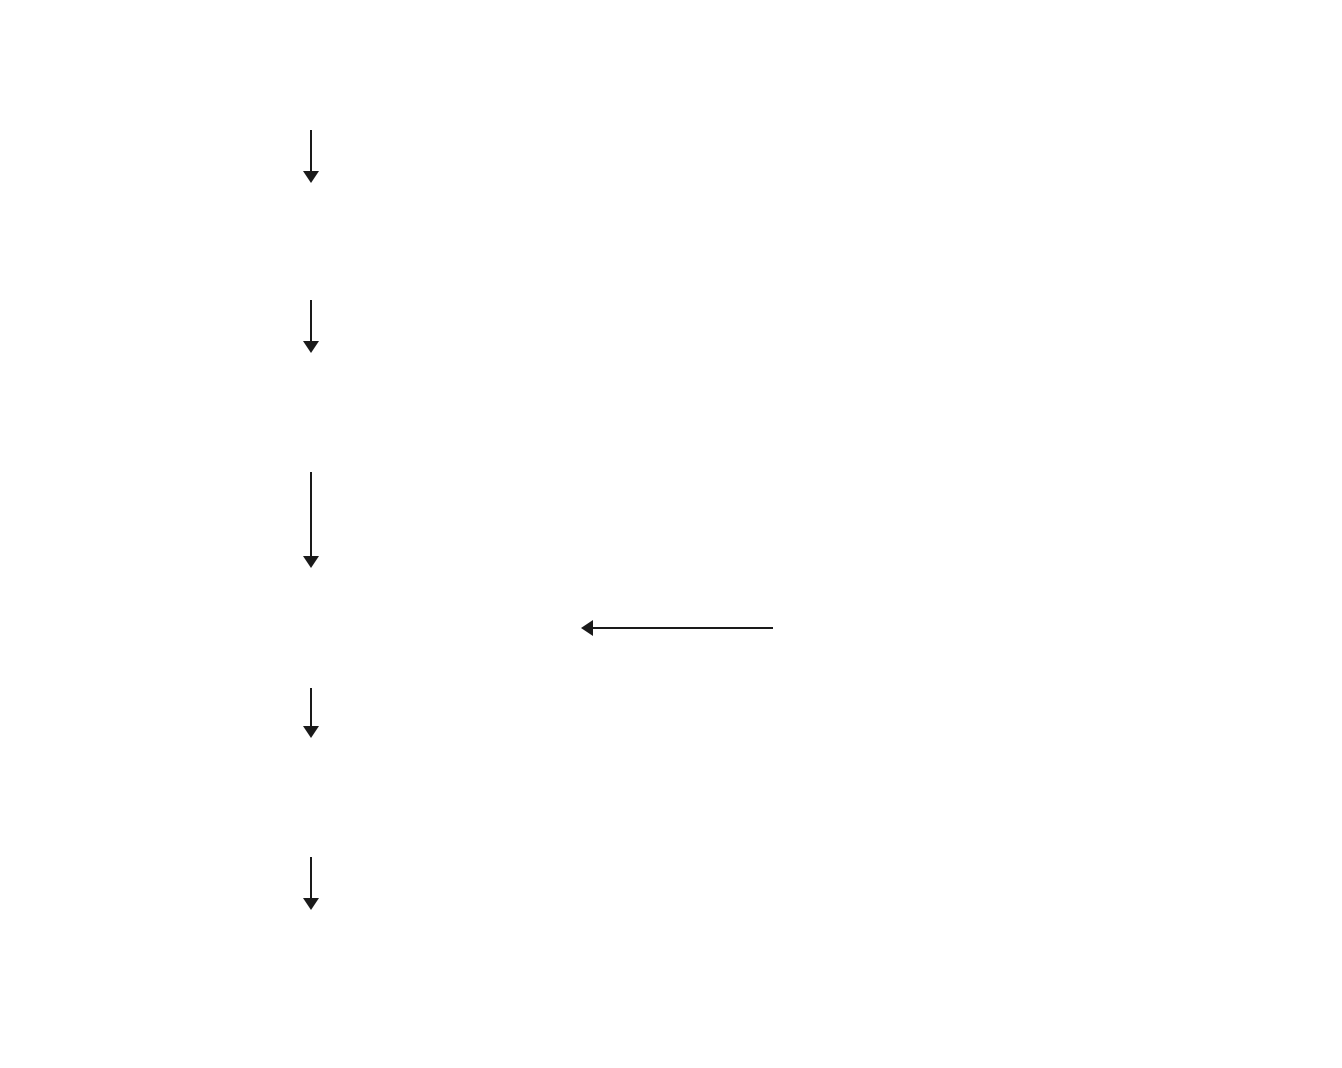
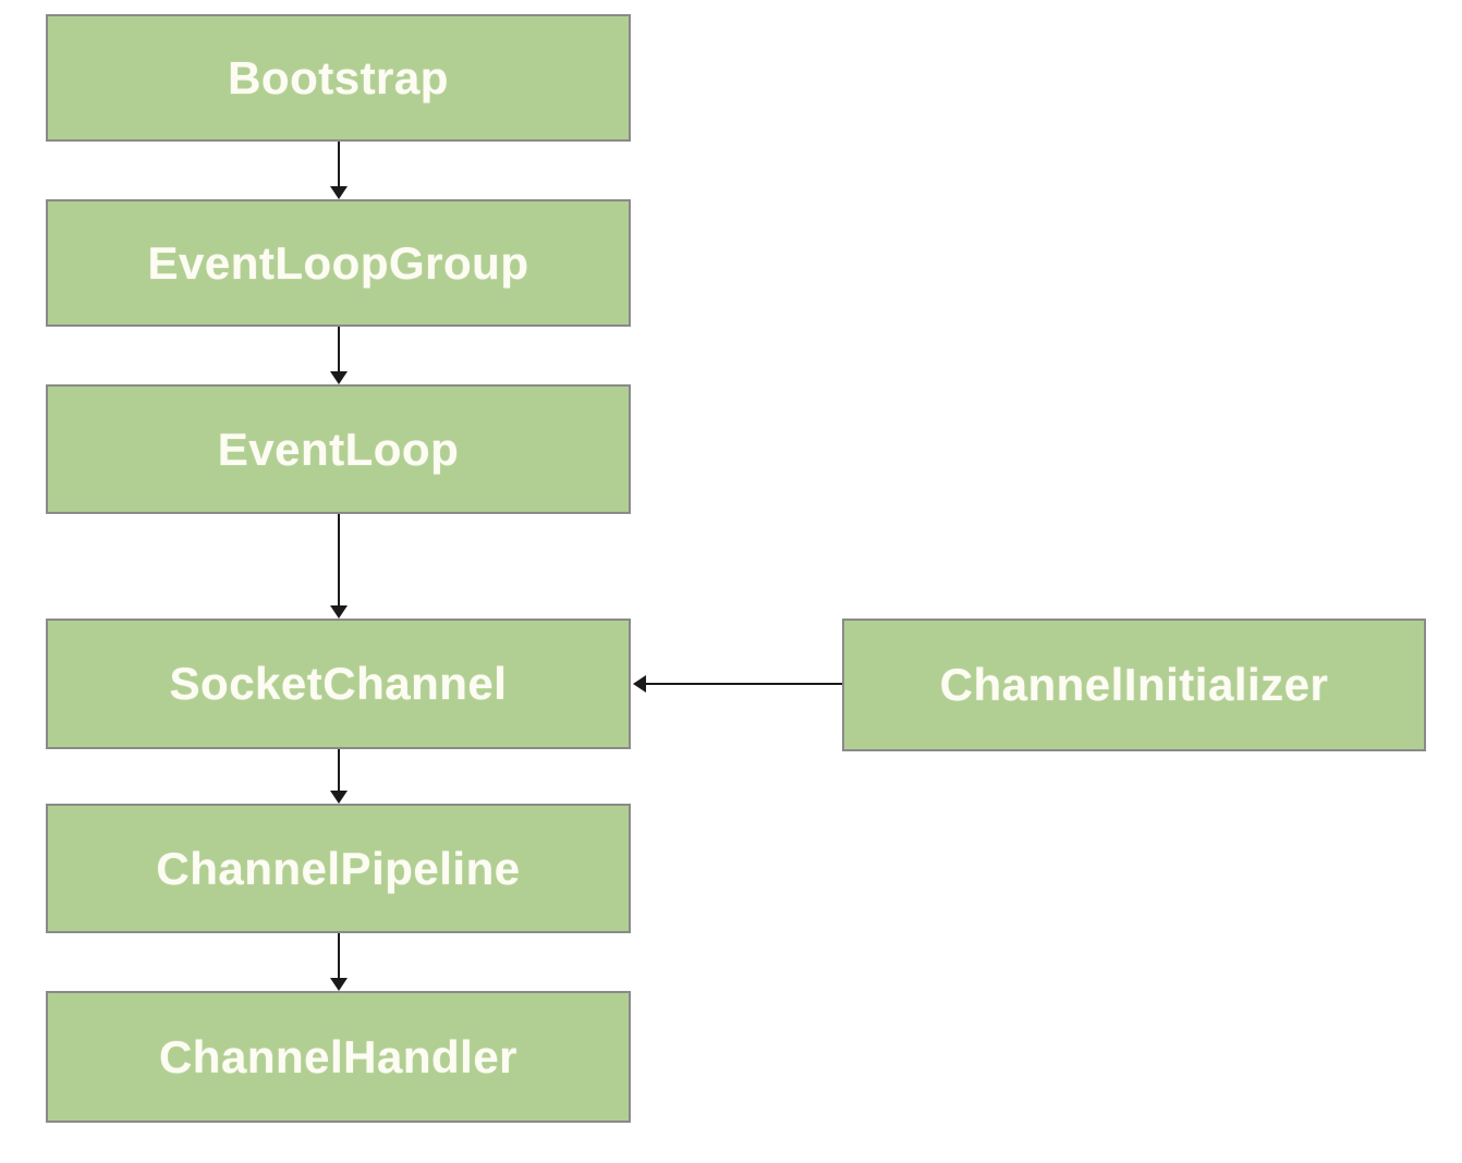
+ Bootstrap
+ EventLoopGroup
+ EventLoop
+ SocketChannel
+ ChannelInitializer
+ ChannelPipeline
+ ChannelHandler
